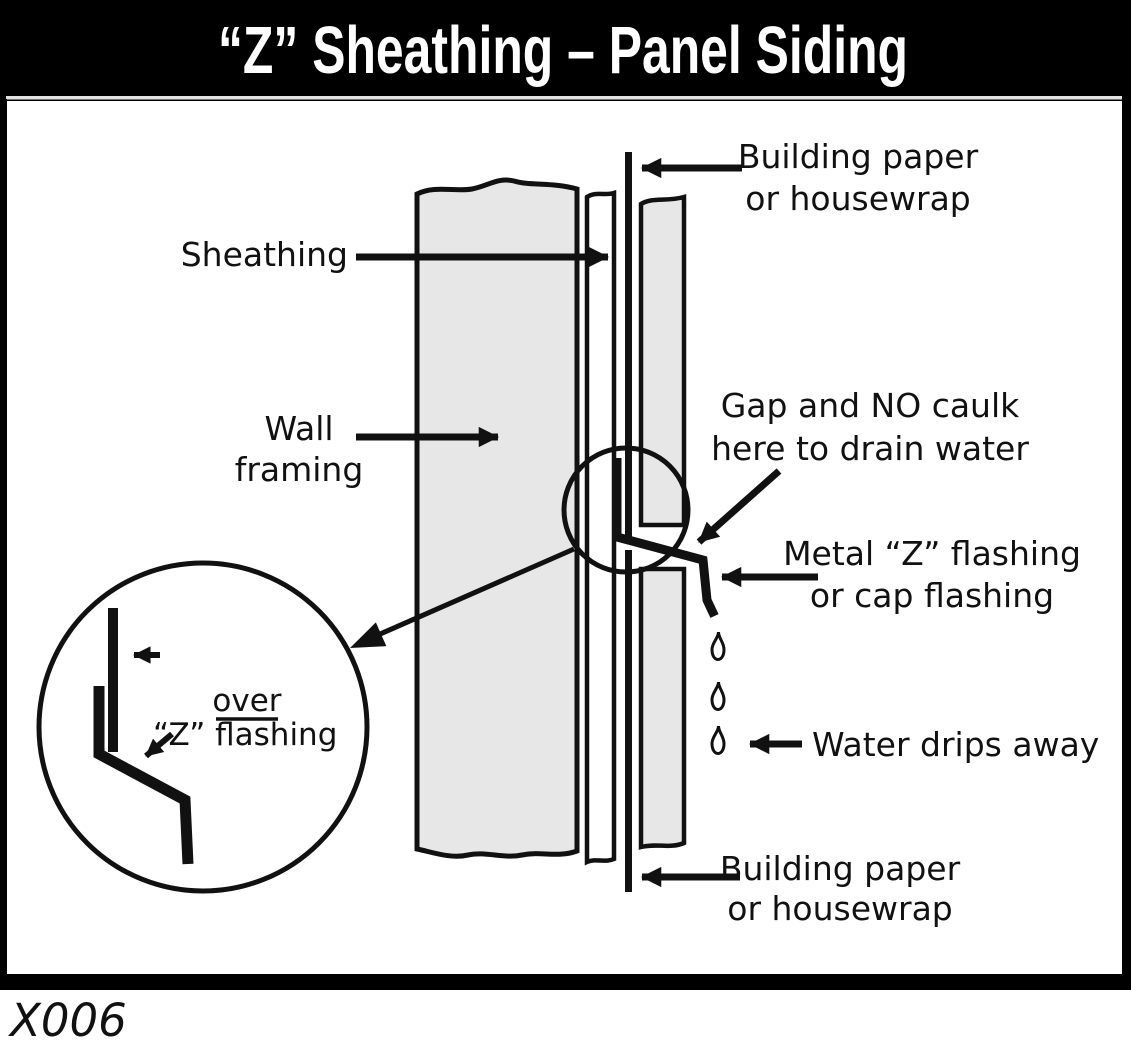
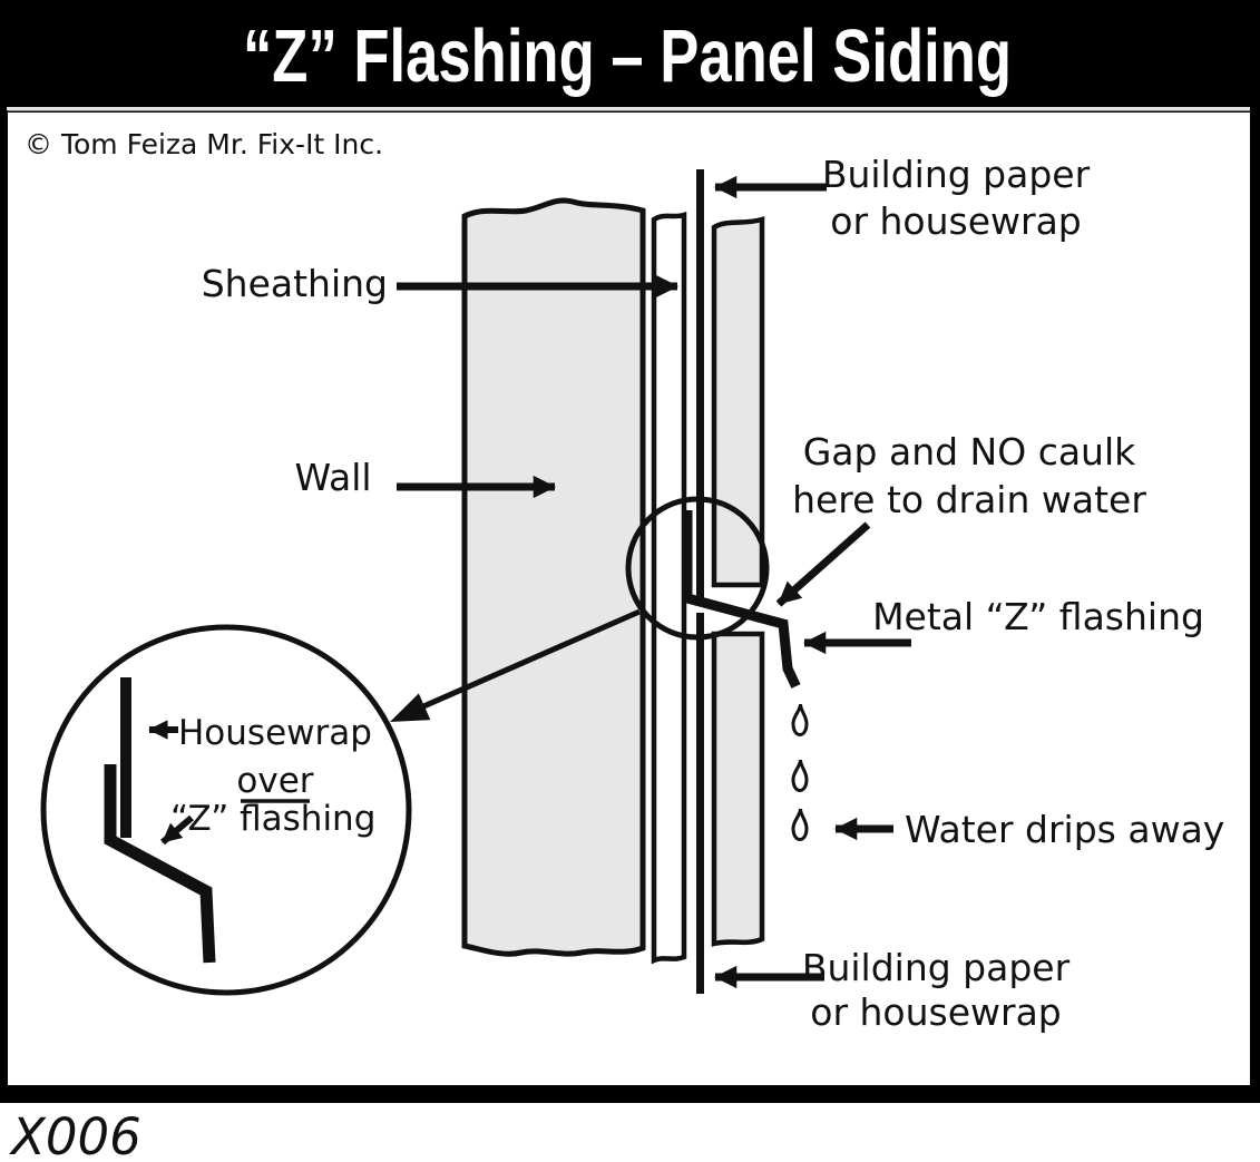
- “Z” Sheathing – Panel Siding
+ “Z” Flashing – Panel Siding
+ © Tom Feiza Mr. Fix-It Inc.
+ Housewrap
  over
  “Z” flashing
  Building paper
  or housewrap
  Sheathing
  Wall
- framing
  Gap and NO caulk
  here to drain water
  Metal “Z” flashing
- or cap flashing
  Water drips away
  Building paper
  or housewrap
  X006
